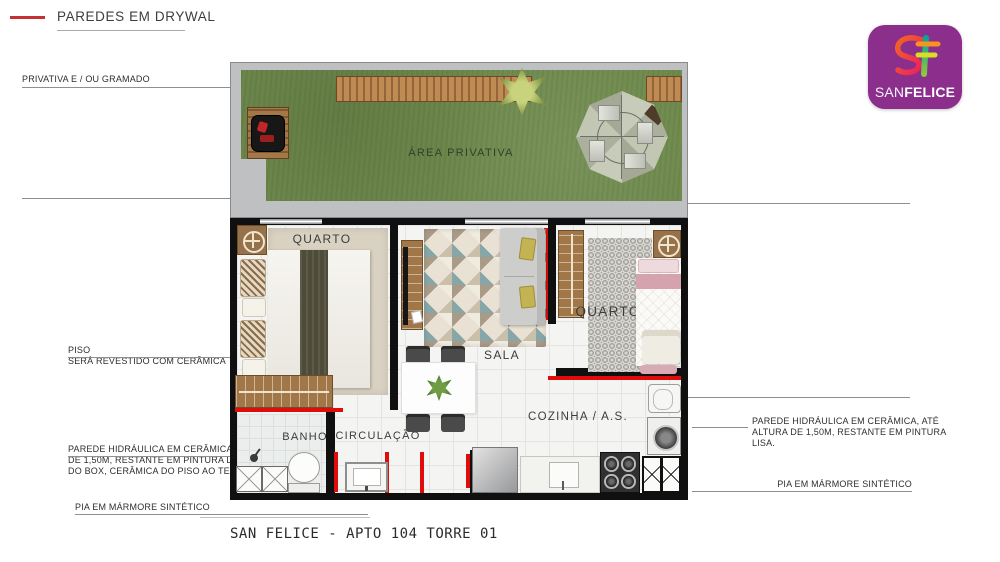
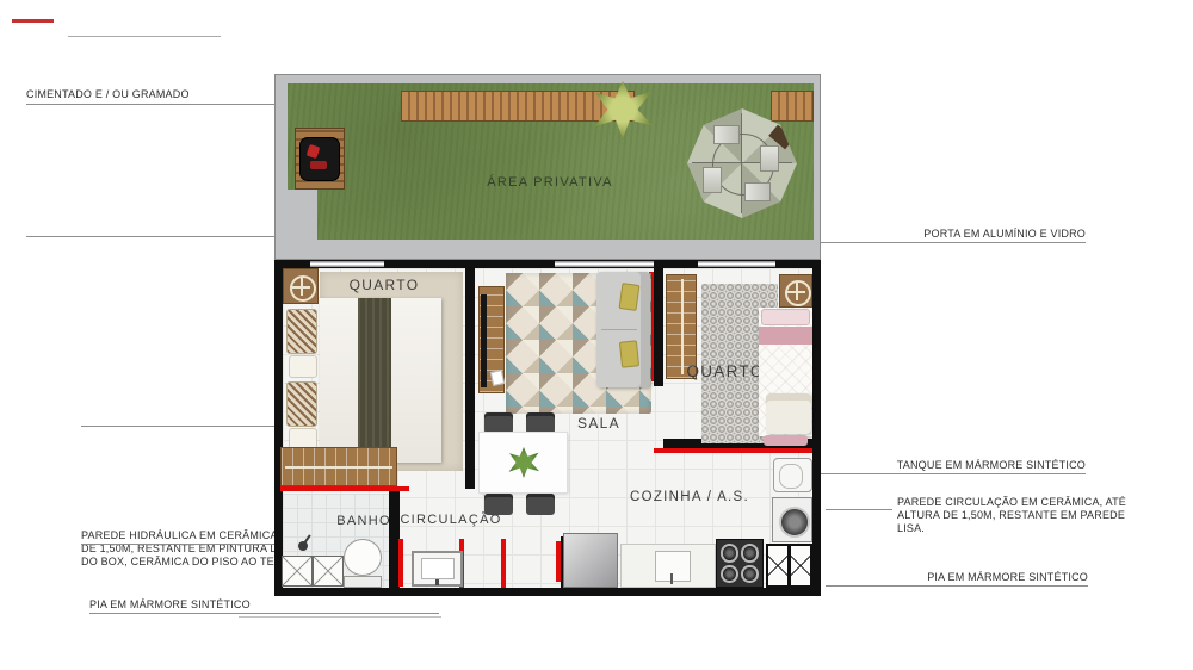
- PAREDES EM DRYWAL
- PRIVATIVA E / OU GRAMADO
+ CIMENTADO E / OU GRAMADO
- PISO
- SERÁ REVESTIDO COM CERÂMICA
  PAREDE HIDRÁULICA EM CERÂMIC
  DE 1,50M, RESTANTE EM PINTURA L
  DO BOX, CERÂMICA DO PISO AO TE
  PIA EM MÁRMORE SINTÉTICO
+ PORTA EM ALUMÍNIO E VIDRO
+ TANQUE EM MÁRMORE SINTÉTICO
- PAREDE HIDRÁULICA EM CERÂMICA, ATÉ
+ PAREDE CIRCULAÇÃO EM CERÂMICA, ATÉ
- ALTURA DE 1,50M, RESTANTE EM PINTURA
+ ALTURA DE 1,50M, RESTANTE EM PAREDE
  LISA.
  PIA EM MÁRMORE SINTÉTICO
  ÁREA PRIVATIVA
  QUARTO
  SALA
  QUARTO
  BANHO
  CIRCULAÇÃO
  COZINHA / A.S.
- SAN FELICE - APTO 104 TORRE 01
- SANFELICE
